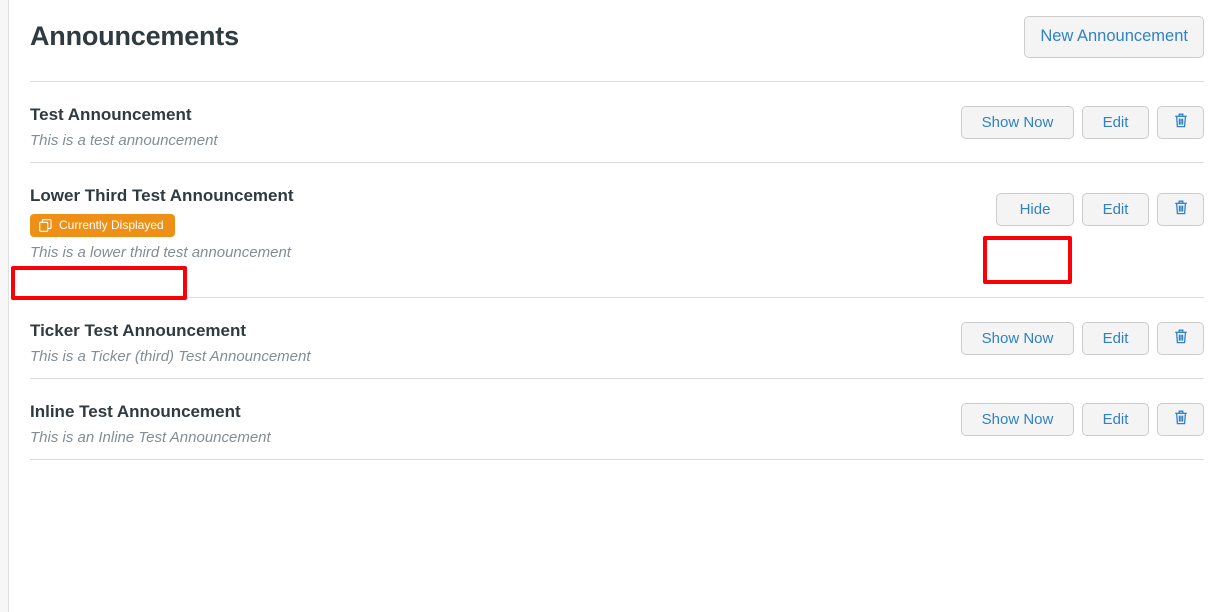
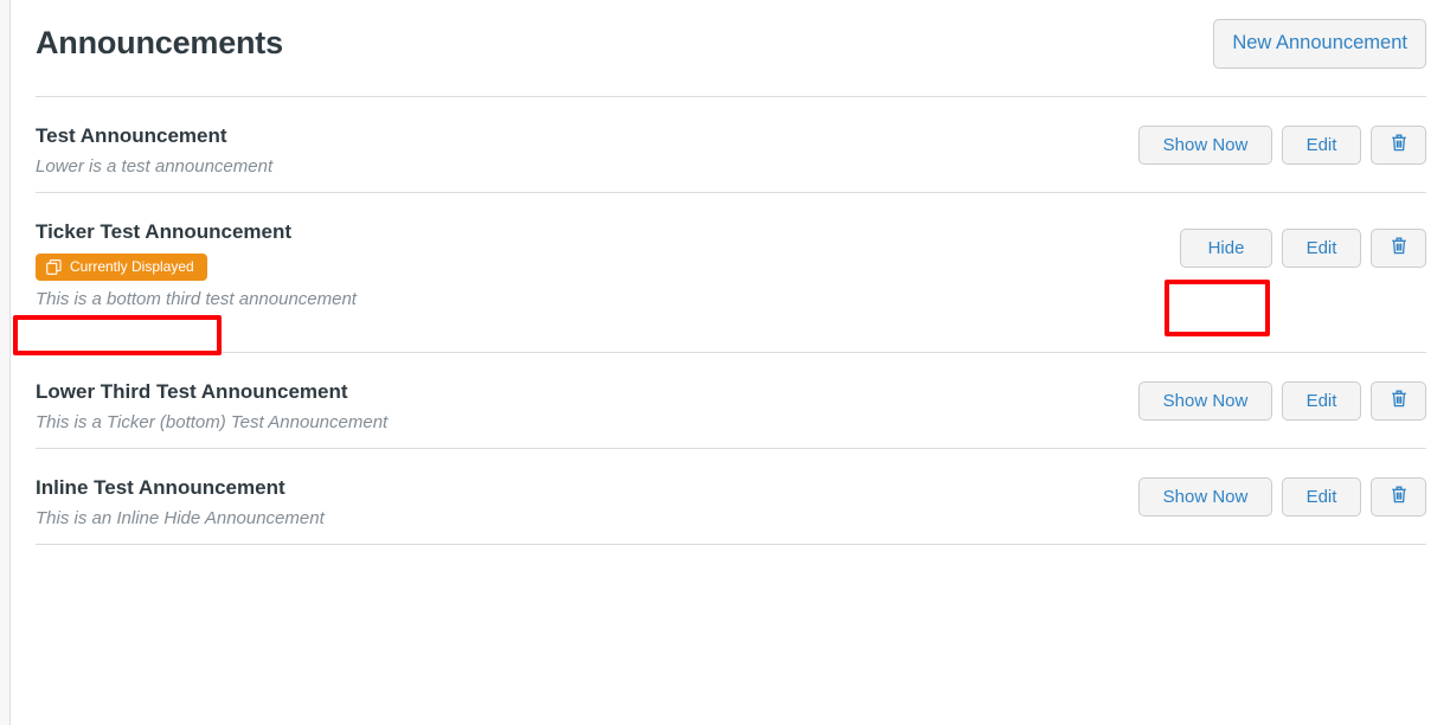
  Announcements
  New Announcement
  Test Announcement
- This is a test announcement
+ Lower is a test announcement
  Show Now
  Edit
- Lower Third Test Announcement
+ Ticker Test Announcement
  Currently Displayed
- This is a lower third test announcement
+ This is a bottom third test announcement
  Hide
  Edit
- Ticker Test Announcement
+ Lower Third Test Announcement
- This is a Ticker (third) Test Announcement
+ This is a Ticker (bottom) Test Announcement
  Show Now
  Edit
  Inline Test Announcement
- This is an Inline Test Announcement
+ This is an Inline Hide Announcement
  Show Now
  Edit
